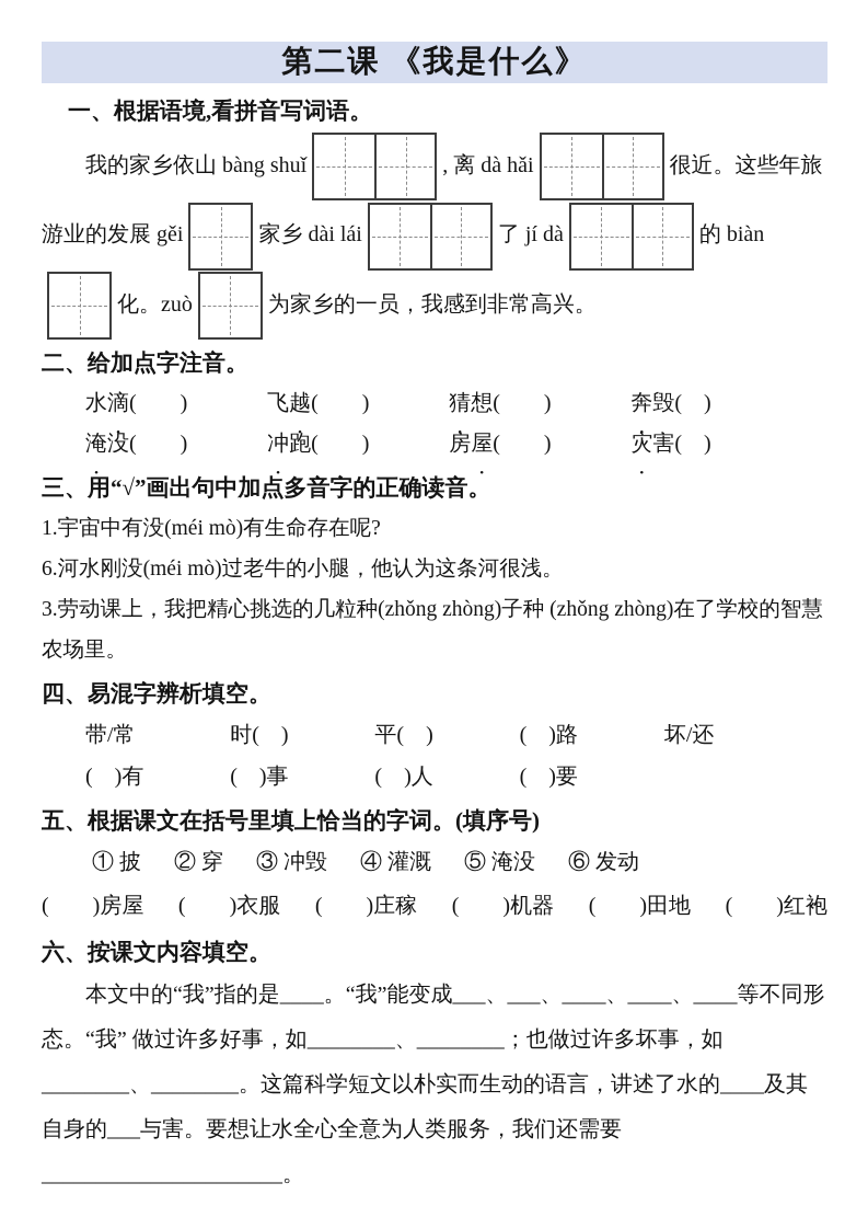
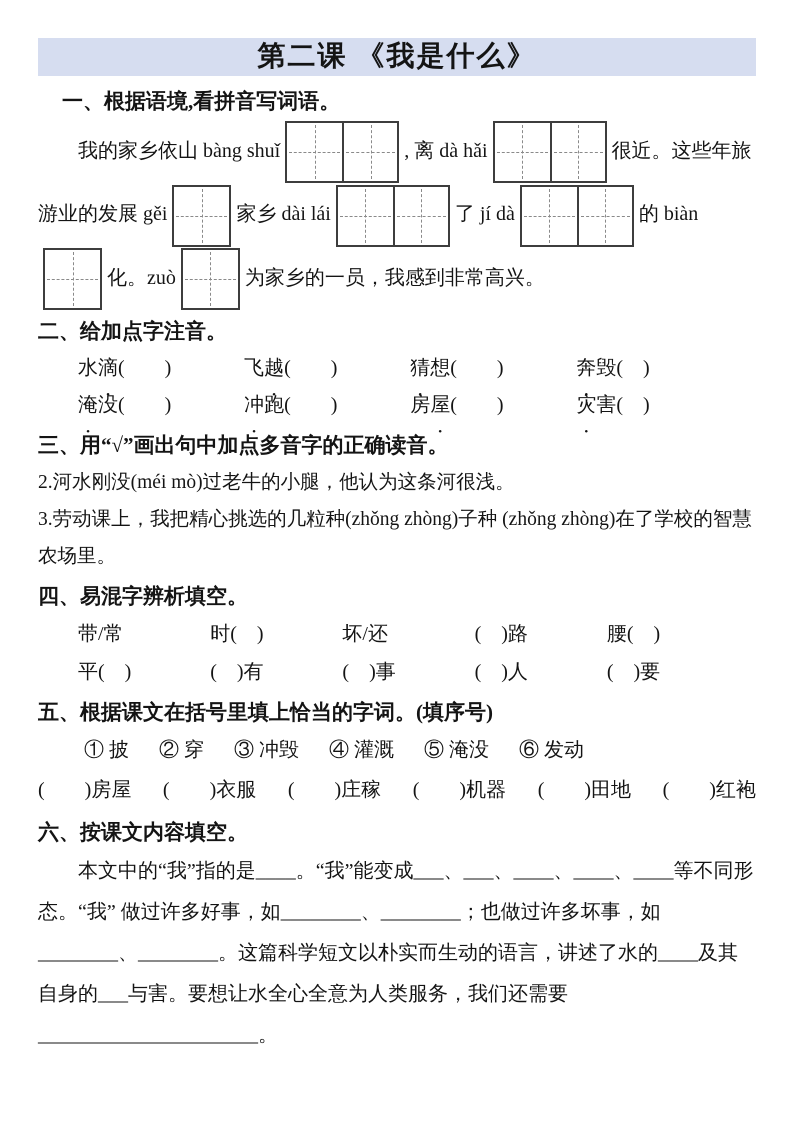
  第二课 《我是什么》
  一、根据语境,看拼音写词语。
  我的家乡依山 bàng shuǐ , 离 dà hǎi 很近。这些年旅游业的发展 gěi 家乡 dài lái 了 jí dà 的 biàn化。zuò 为家乡的一员，我感到非常高兴。
  二、给加点字注音。
  水滴( )
  飞越( )
  猜想( )
  奔毁( )
  淹没( )
  冲跑( )
  房屋( )
  灾害( )
  三、用“√”画出句中加点多音字的正确读音。
- 1.宇宙中有没(méi mò)有生命存在呢?
- 6.河水刚没(méi mò)过老牛的小腿，他认为这条河很浅。
+ 2.河水刚没(méi mò)过老牛的小腿，他认为这条河很浅。
  3.劳动课上，我把精心挑选的几粒种(zhǒng zhòng)子种 (zhǒng zhòng)在了学校的智慧农场里。
  四、易混字辨析填空。
  带/常
  时( )
- 平( )
+ 坏/还
  ( )路
+ 腰( )
- 坏/还
+ 平( )
  ( )有
  ( )事
  ( )人
  ( )要
  五、根据课文在括号里填上恰当的字词。(填序号)
  ① 披
  ② 穿
  ③ 冲毁
  ④ 灌溉
  ⑤ 淹没
  ⑥ 发动
  ( )房屋
  ( )衣服
  ( )庄稼
  ( )机器
  ( )田地
  ( )红袍
  六、按课文内容填空。
  本文中的“我”指的是____。“我”能变成___、___、____、____、____等不同形态。“我” 做过许多好事，如________、________；也做过许多坏事，如________、________。这篇科学短文以朴实而生动的语言，讲述了水的____及其自身的___与害。要想让水全心全意为人类服务，我们还需要______________________。
